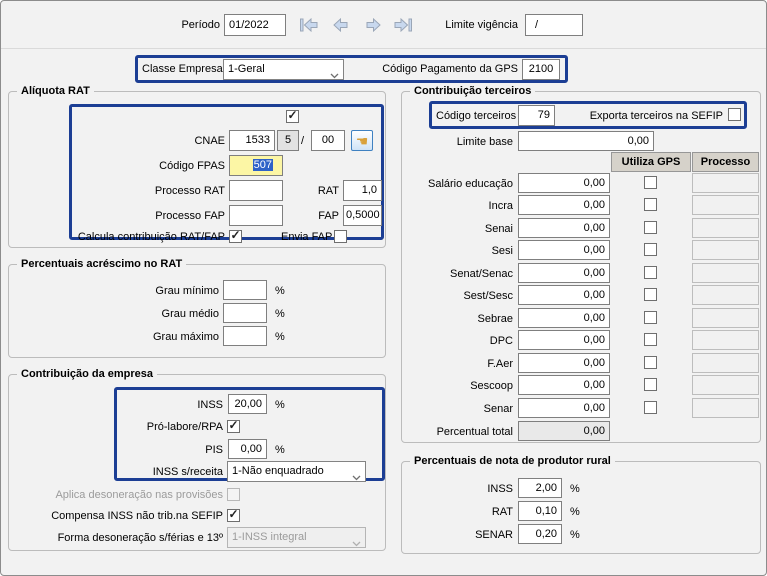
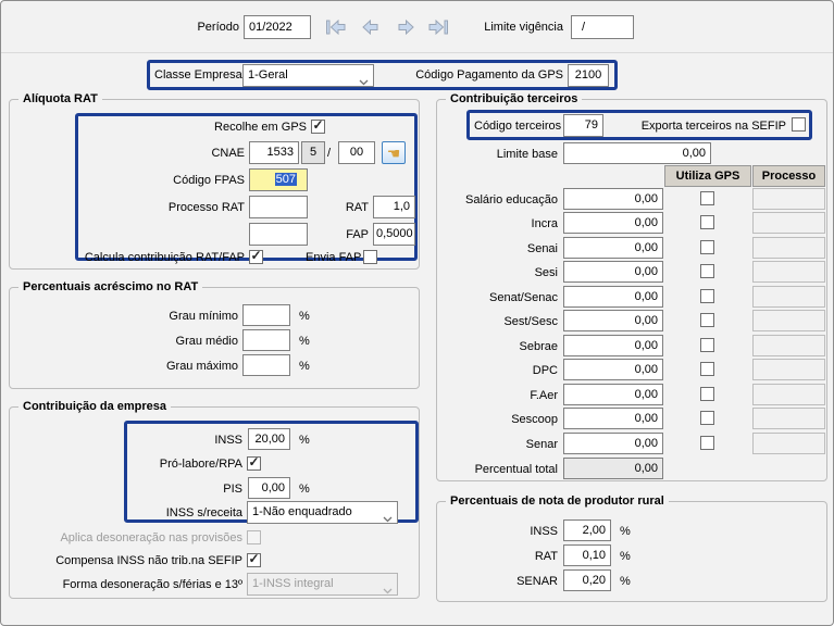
  Período
  01/2022
  Limite vigência
  /
  Classe Empresa
  1-Geral
  Código Pagamento da GPS
  2100
  Alíquota RAT
+ Recolhe em GPS
  CNAE
  1533
  5
  /
  00
  ☚
  Código FPAS
  507
  Processo RAT
  RAT
  1,0
- Processo FAP
  FAP
  0,5000
  Calcula contribuição RAT/FAP
  Envia FAP
  Percentuais acréscimo no RAT
  Grau mínimo
  %
  Grau médio
  %
  Grau máximo
  %
  Contribuição da empresa
  INSS
  20,00
  %
  Pró-labore/RPA
  PIS
  0,00
  %
  INSS s/receita
  1-Não enquadrado
  Aplica desoneração nas provisões
  Compensa INSS não trib.na SEFIP
  Forma desoneração s/férias e 13º
  1-INSS integral
  Contribuição terceiros
  Código terceiros
  79
  Exporta terceiros na SEFIP
  Limite base
  0,00
  Utiliza GPS
  Processo
  Salário educação
  0,00
  Incra
  0,00
  Senai
  0,00
  Sesi
  0,00
  Senat/Senac
  0,00
  Sest/Sesc
  0,00
  Sebrae
  0,00
  DPC
  0,00
  F.Aer
  0,00
  Sescoop
  0,00
  Senar
  0,00
  Percentual total
  0,00
  Percentuais de nota de produtor rural
  INSS
  2,00
  %
  RAT
  0,10
  %
  SENAR
  0,20
  %
